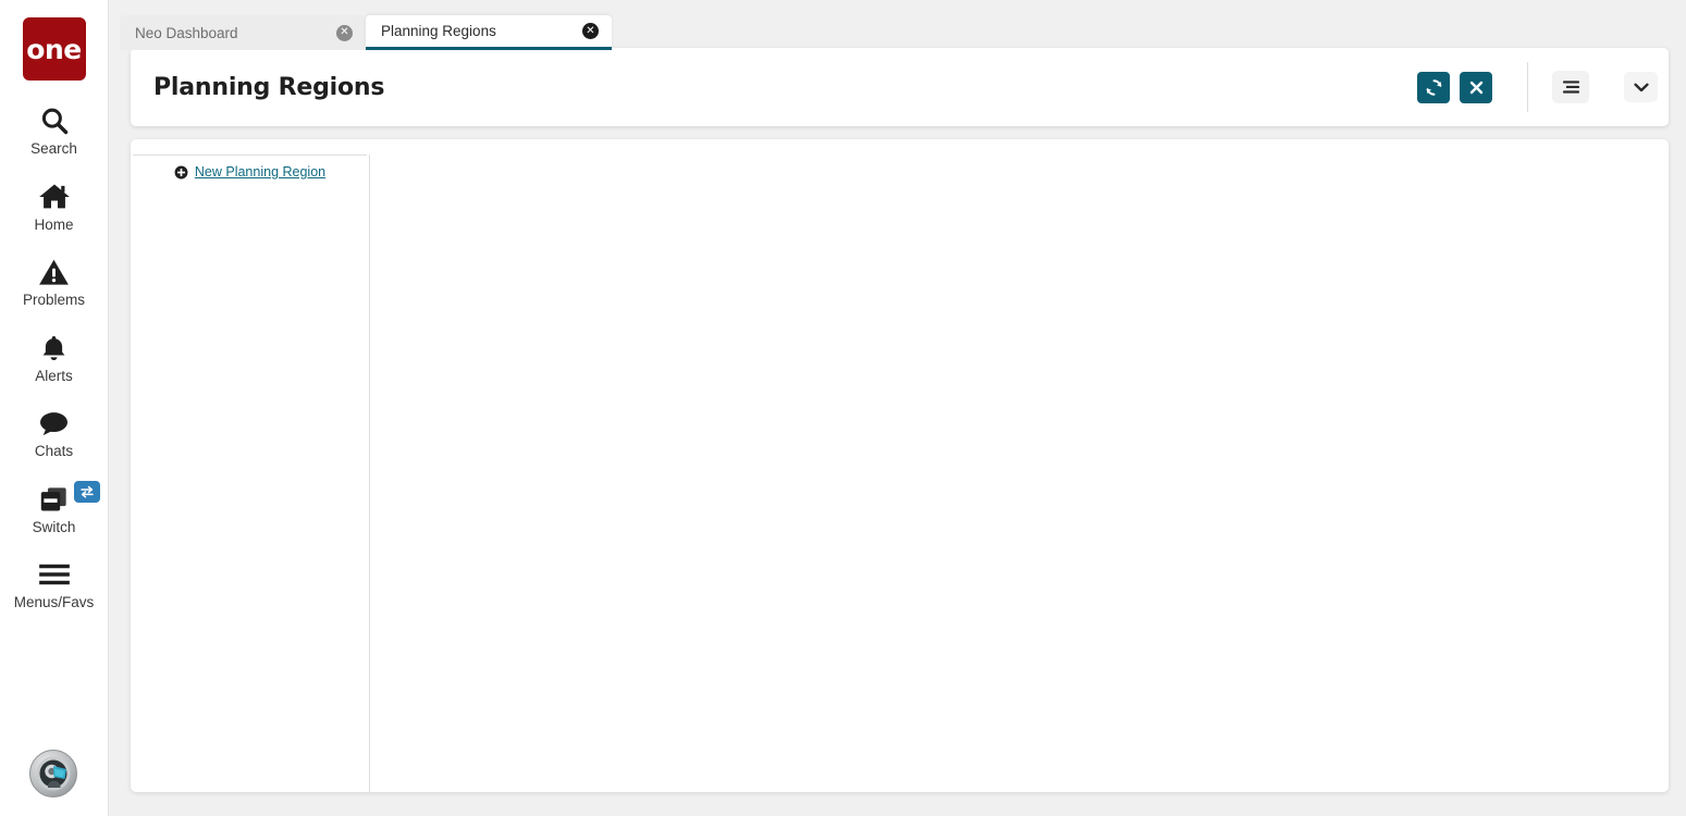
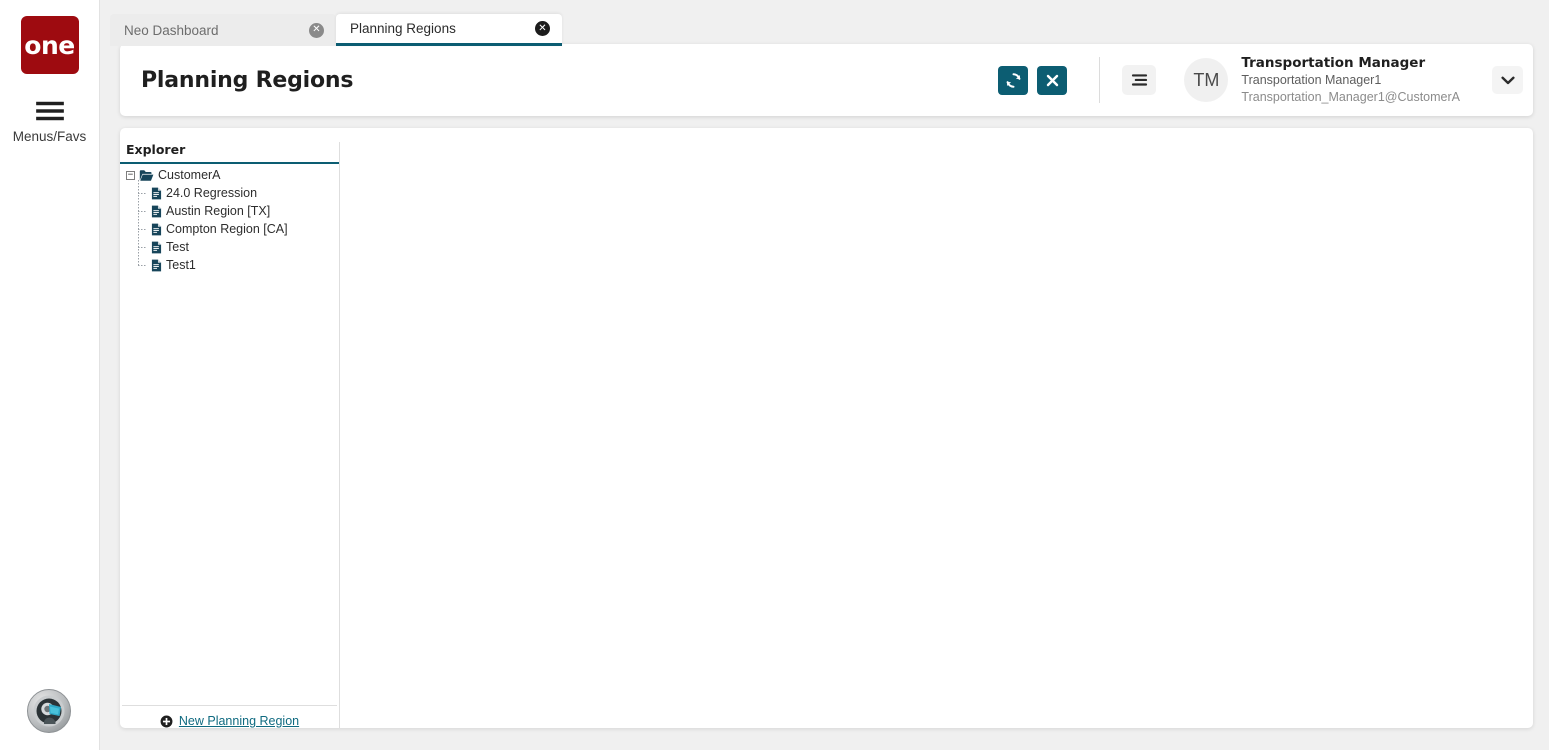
  one
- Search
- Home
- Problems
- Alerts
- Chats
- Switch
  Menus/Favs
  Neo Dashboard
  ✕
  Planning Regions
  ✕
  Planning Regions
+ TM
+ Transportation Manager
+ Transportation Manager1
+ Transportation_Manager1@CustomerA
+ Explorer
+ −
+ CustomerA
+ 24.0 Regression
+ Austin Region [TX]
+ Compton Region [CA]
+ Test
+ Test1
  New Planning Region
